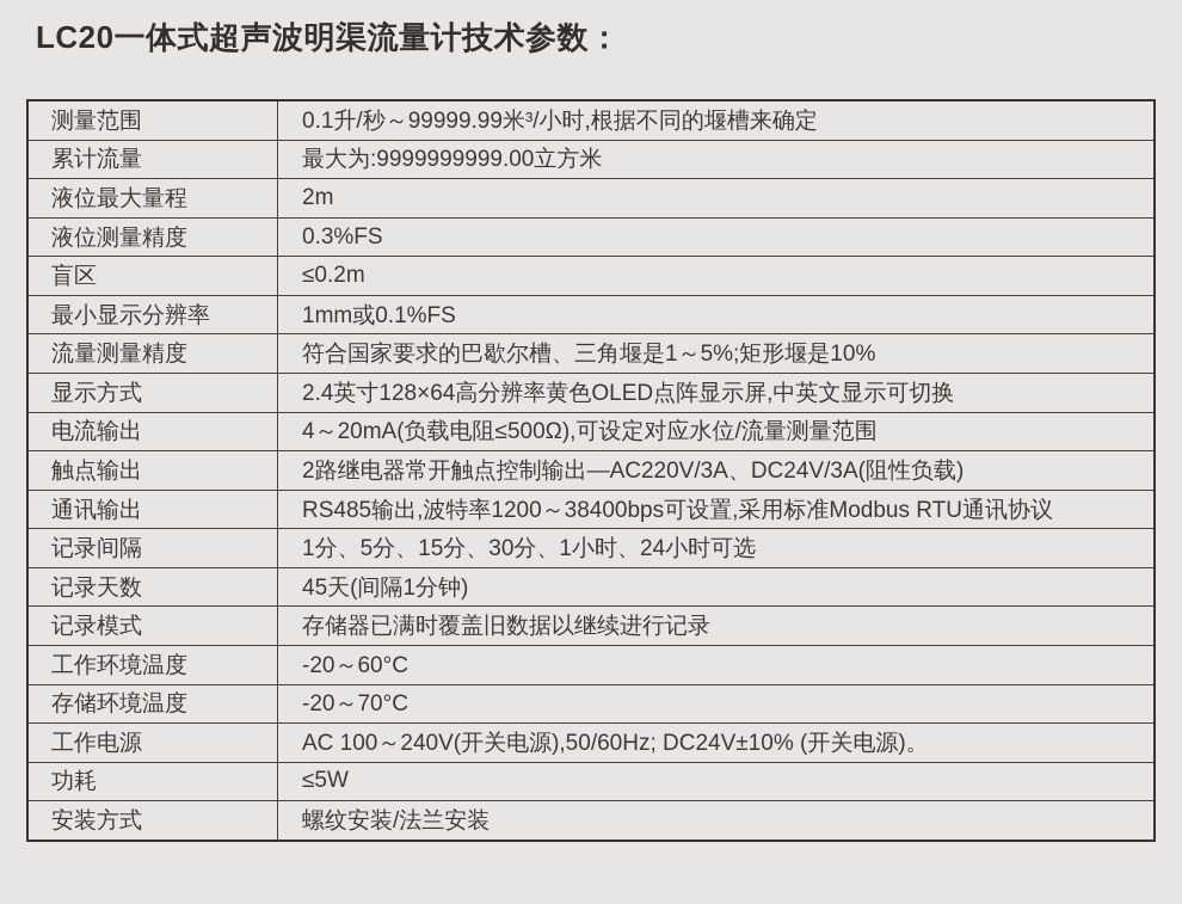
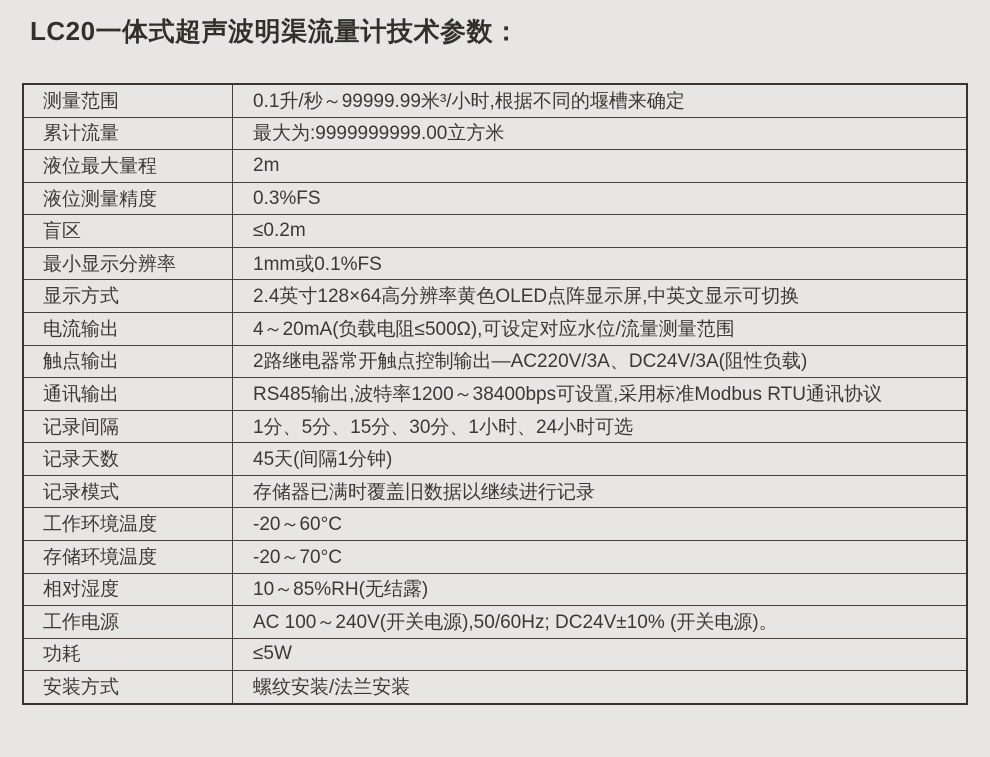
  LC20一体式超声波明渠流量计技术参数：
  测量范围	0.1升/秒～99999.99米³/小时,根据不同的堰槽来确定
  累计流量	最大为:9999999999.00立方米
  液位最大量程	2m
  液位测量精度	0.3%FS
  盲区	≤0.2m
  最小显示分辨率	1mm或0.1%FS
- 流量测量精度	符合国家要求的巴歇尔槽、三角堰是1～5%;矩形堰是10%
  显示方式	2.4英寸128×64高分辨率黄色OLED点阵显示屏,中英文显示可切换
  电流输出	4～20mA(负载电阻≤500Ω),可设定对应水位/流量测量范围
  触点输出	2路继电器常开触点控制输出—AC220V/3A、DC24V/3A(阻性负载)
  通讯输出	RS485输出,波特率1200～38400bps可设置,采用标准Modbus RTU通讯协议
  记录间隔	1分、5分、15分、30分、1小时、24小时可选
  记录天数	45天(间隔1分钟)
  记录模式	存储器已满时覆盖旧数据以继续进行记录
  工作环境温度	-20～60°C
  存储环境温度	-20～70°C
+ 相对湿度	10～85%RH(无结露)
  工作电源	AC 100～240V(开关电源),50/60Hz; DC24V±10% (开关电源)。
  功耗	≤5W
  安装方式	螺纹安装/法兰安装
